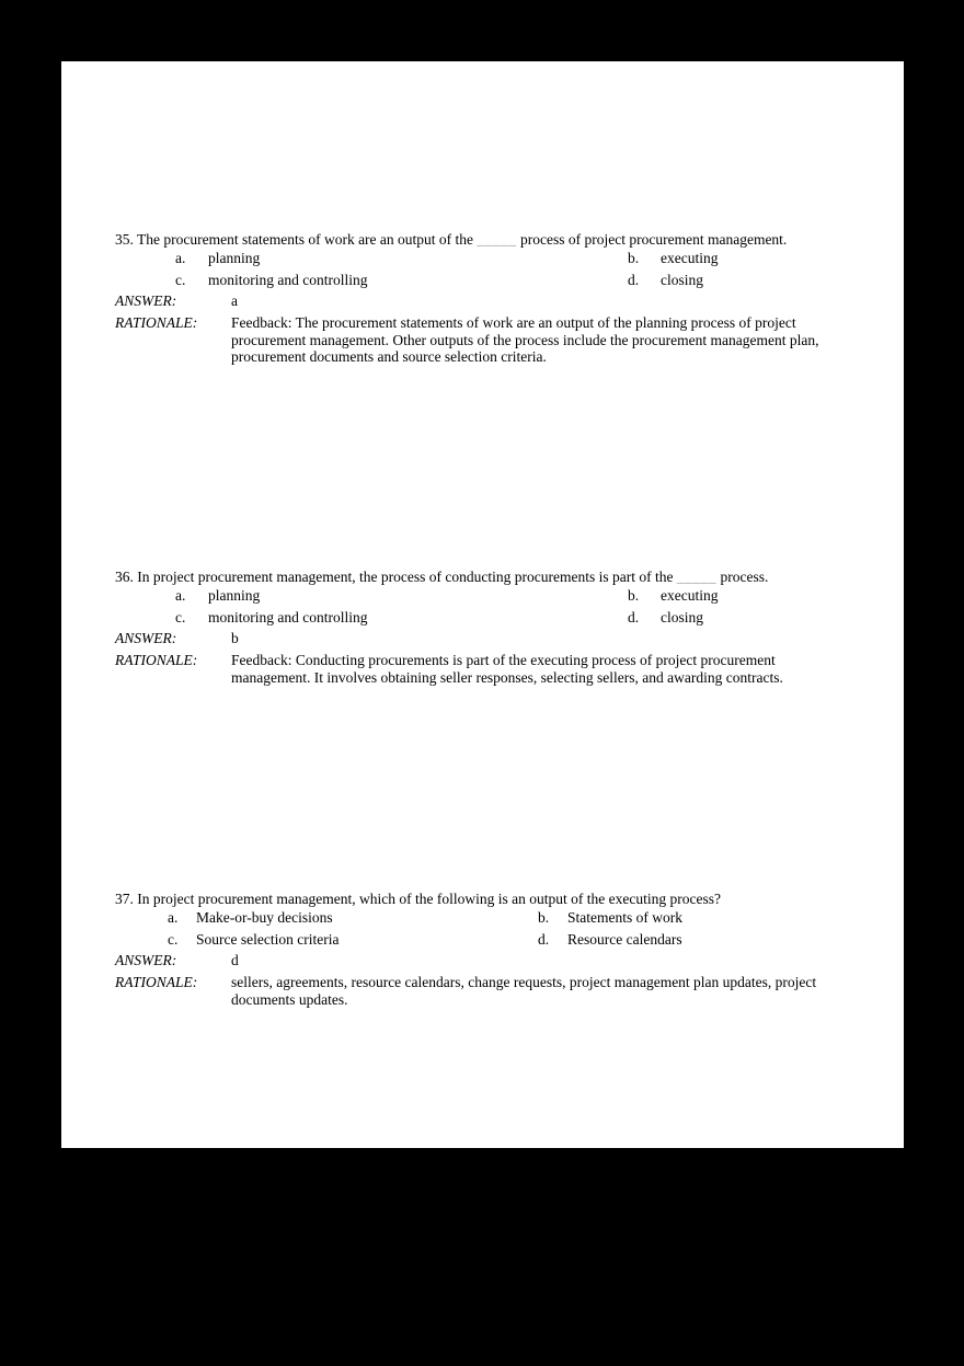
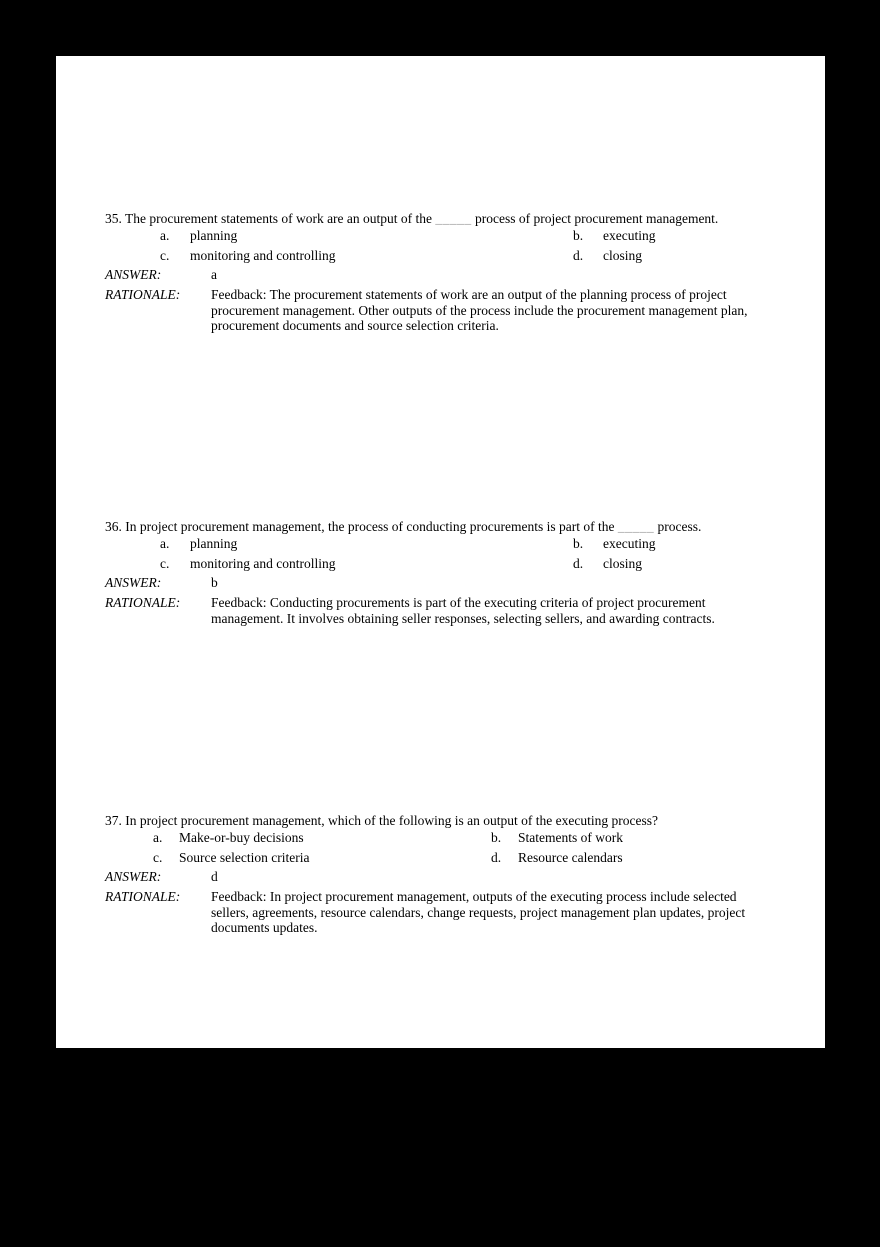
  35. The procurement statements of work are an output of the _____ process of project procurement management.
  a.
  planning
  b.
  executing
  c.
  monitoring and controlling
  d.
  closing
  ANSWER:
  a
  RATIONALE:
  Feedback: The procurement statements of work are an output of the planning process of project
  procurement management. Other outputs of the process include the procurement management plan,
  procurement documents and source selection criteria.
  36. In project procurement management, the process of conducting procurements is part of the _____ process.
  a.
  planning
  b.
  executing
  c.
  monitoring and controlling
  d.
  closing
  ANSWER:
  b
  RATIONALE:
- Feedback: Conducting procurements is part of the executing process of project procurement
+ Feedback: Conducting procurements is part of the executing criteria of project procurement
  management. It involves obtaining seller responses, selecting sellers, and awarding contracts.
  37. In project procurement management, which of the following is an output of the executing process?
  a.
  Make-or-buy decisions
  b.
  Statements of work
  c.
  Source selection criteria
  d.
  Resource calendars
  ANSWER:
  d
  RATIONALE:
+ Feedback: In project procurement management, outputs of the executing process include selected
  sellers, agreements, resource calendars, change requests, project management plan updates, project
  documents updates.
